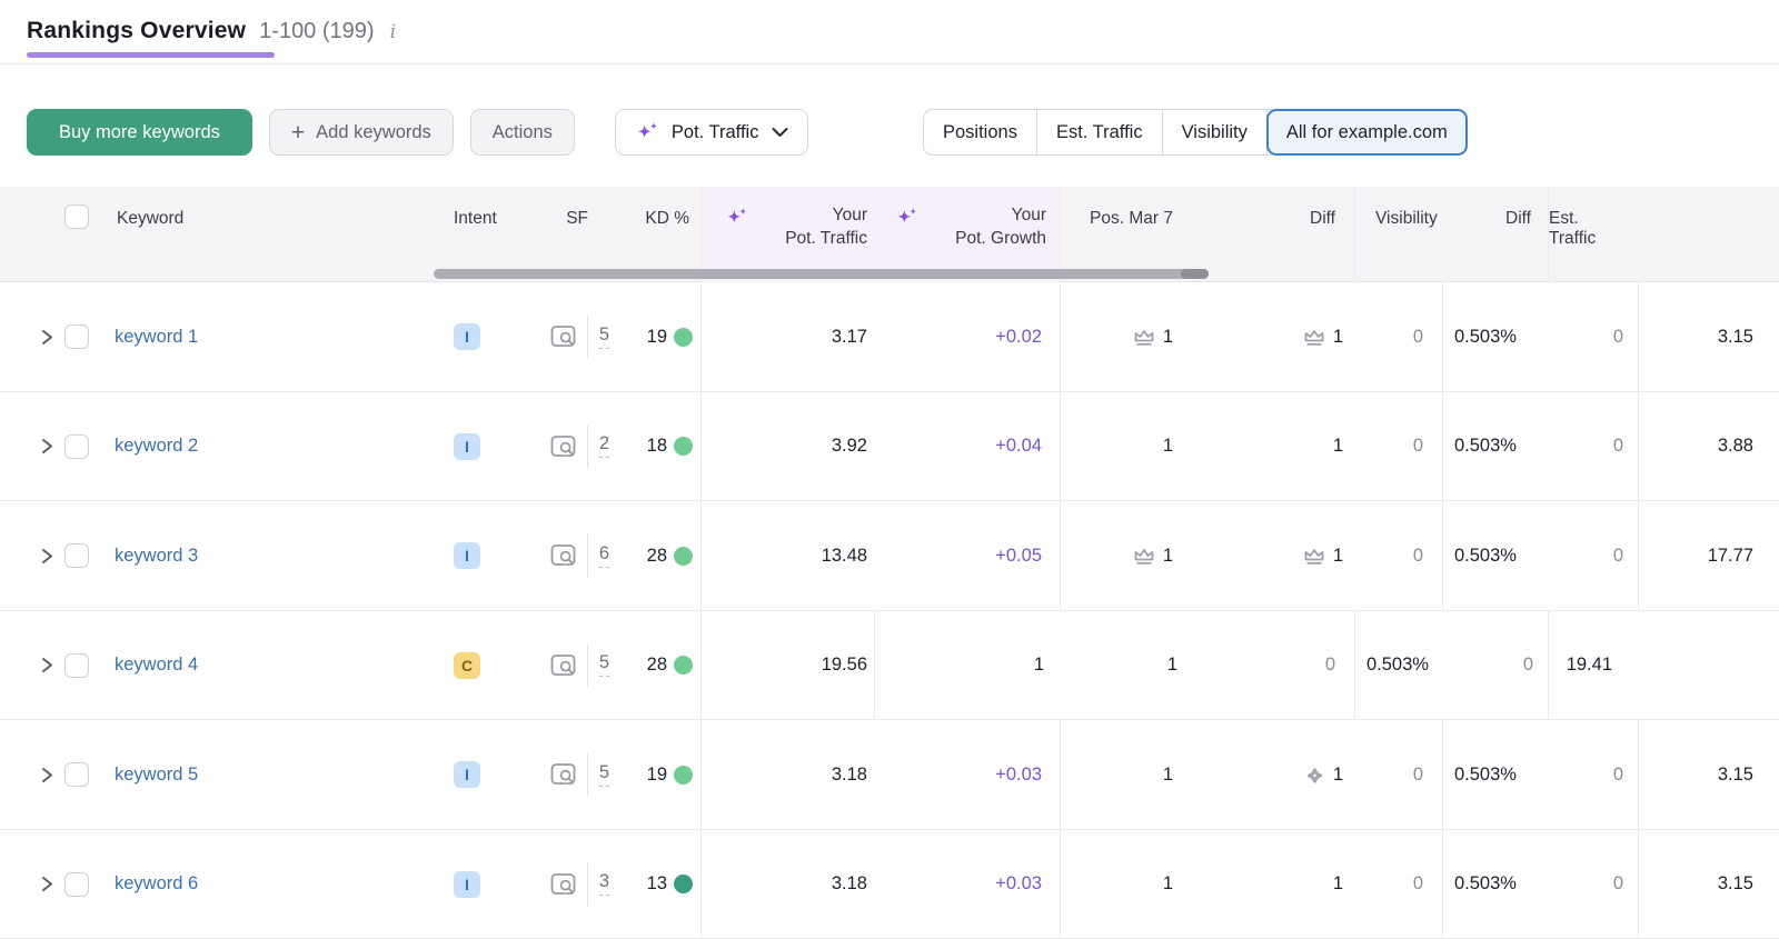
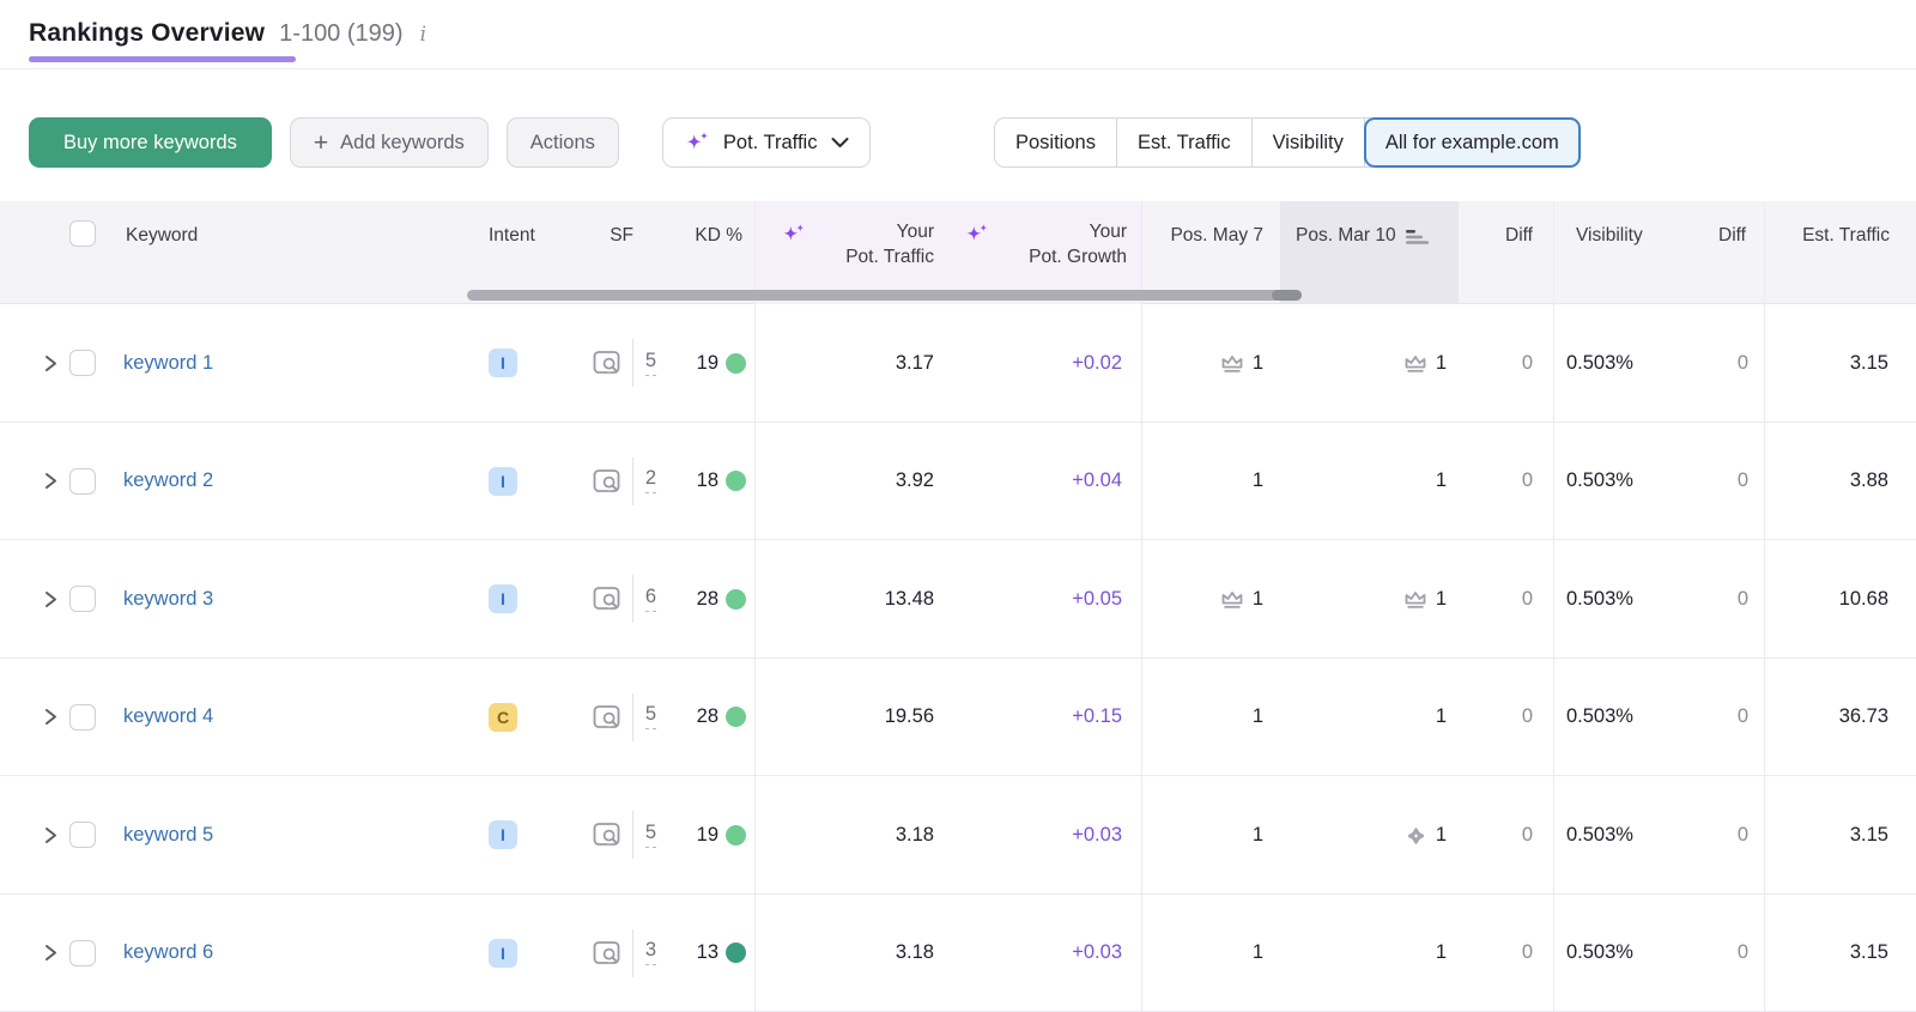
  Rankings Overview
  1-100 (199)
  i
  Buy more keywords
  +
  Add keywords
  Actions
  Pot. Traffic
  Positions
  Est. Traffic
  Visibility
  All for example.com
  Keyword
  Intent
  SF
  KD %
  Your
  Pot. Traffic
  Your
  Pot. Growth
- Pos. Mar 7
+ Pos. May 7
+ Pos. Mar 10
  Diff
  Visibility
  Diff
  Est. Traffic
  keyword 1
  I
  5
  19
  3.17
  +0.02
  1
  1
  0
  0.503%
  0
  3.15
  keyword 2
  I
  2
  18
  3.92
  +0.04
  1
  1
  0
  0.503%
  0
  3.88
  keyword 3
  I
  6
  28
  13.48
  +0.05
  1
  1
  0
  0.503%
  0
- 17.77
+ 10.68
  keyword 4
  C
  5
  28
  19.56
+ +0.15
  1
  1
  0
  0.503%
  0
- 19.41
+ 36.73
  keyword 5
  I
  5
  19
  3.18
  +0.03
  1
  1
  0
  0.503%
  0
  3.15
  keyword 6
  I
  3
  13
  3.18
  +0.03
  1
  1
  0
  0.503%
  0
  3.15
